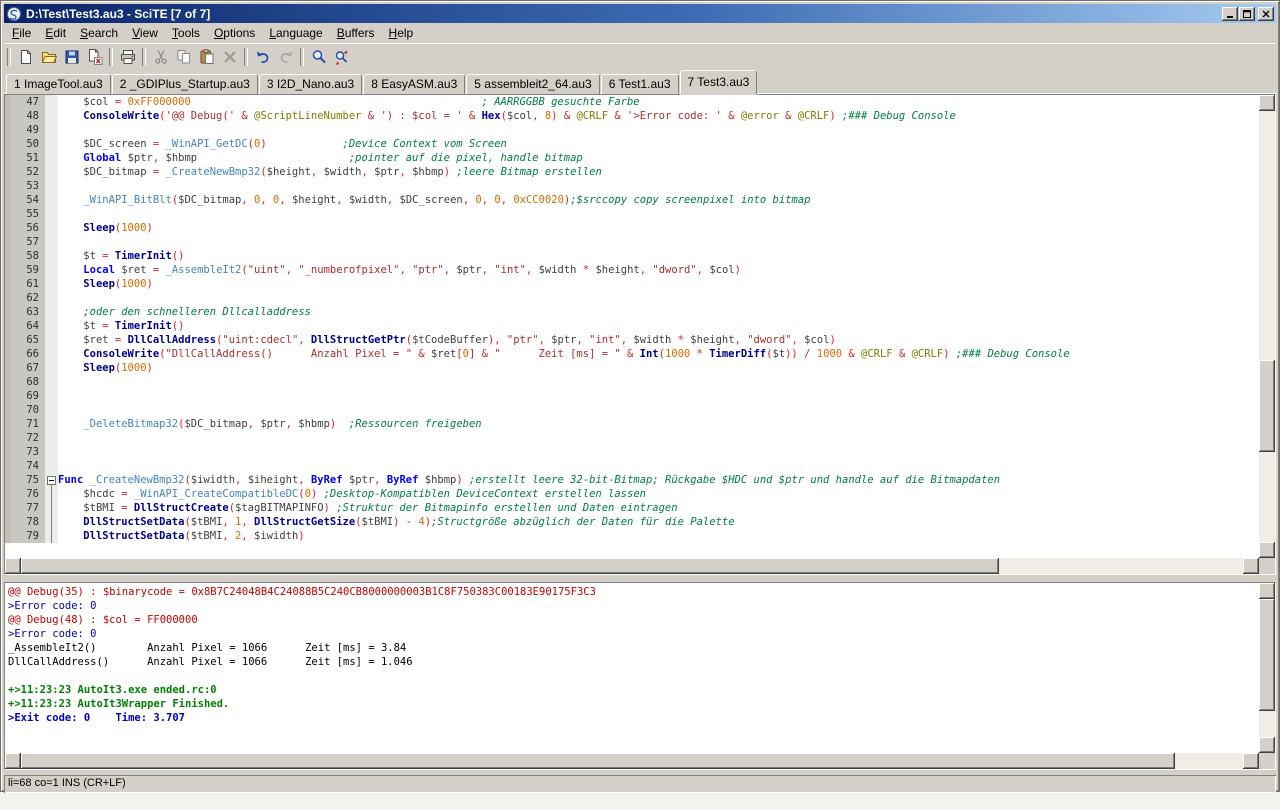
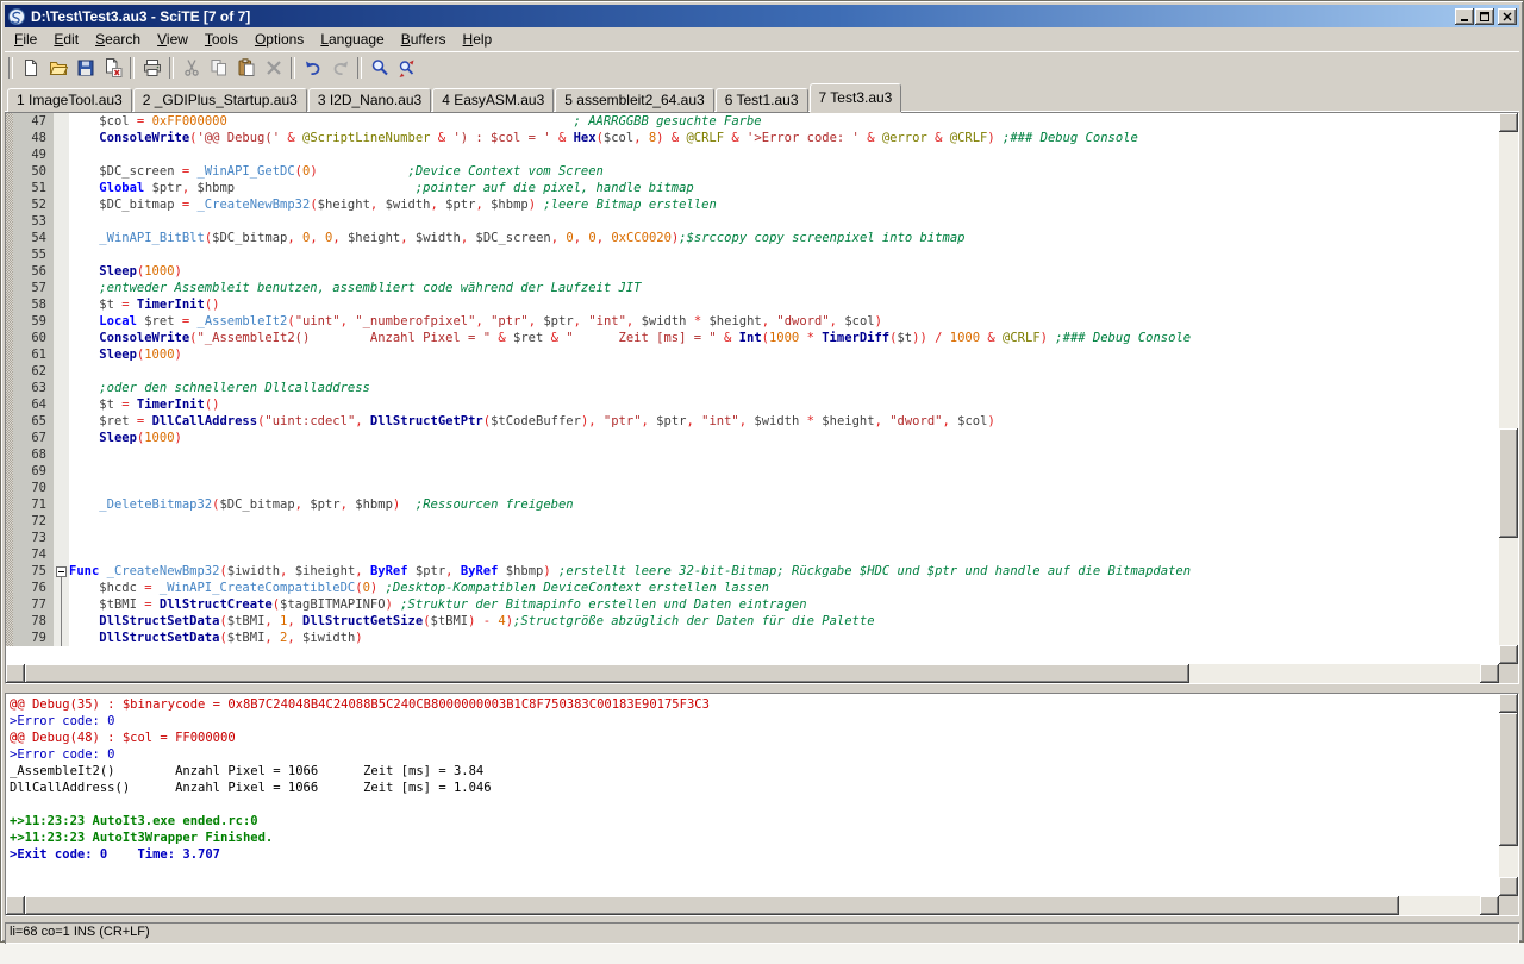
  D:\Test\Test3.au3 - SciTE [7 of 7]
  File
  Edit
  Search
  View
  Tools
  Options
  Language
  Buffers
  Help
  1 ImageTool.au3
  2 _GDIPlus_Startup.au3
  3 I2D_Nano.au3
- 8 EasyASM.au3
+ 4 EasyASM.au3
  5 assembleit2_64.au3
  6 Test1.au3
  7 Test3.au3
  47
  $col = 0xFF000000 ; AARRGGBB gesuchte Farbe
  48
  ConsoleWrite('@@ Debug(' & @ScriptLineNumber & ') : $col = ' & Hex($col, 8) & @CRLF & '>Error code: ' & @error & @CRLF) ;### Debug Console
  49
  50
  $DC_screen = _WinAPI_GetDC(0) ;Device Context vom Screen
  51
  Global $ptr, $hbmp ;pointer auf die pixel, handle bitmap
  52
  $DC_bitmap = _CreateNewBmp32($height, $width, $ptr, $hbmp) ;leere Bitmap erstellen
  53
  54
  _WinAPI_BitBlt($DC_bitmap, 0, 0, $height, $width, $DC_screen, 0, 0, 0xCC0020);$srccopy copy screenpixel into bitmap
  55
  56
  Sleep(1000)
  57
+ ;entweder Assembleit benutzen, assembliert code während der Laufzeit JIT
  58
  $t = TimerInit()
  59
  Local $ret = _AssembleIt2("uint", "_numberofpixel", "ptr", $ptr, "int", $width * $height, "dword", $col)
+ 60
+ ConsoleWrite("_AssembleIt2() Anzahl Pixel = " & $ret & " Zeit [ms] = " & Int(1000 * TimerDiff($t)) / 1000 & @CRLF) ;### Debug Console
  61
  Sleep(1000)
  62
  63
  ;oder den schnelleren Dllcalladdress
  64
  $t = TimerInit()
  65
  $ret = DllCallAddress("uint:cdecl", DllStructGetPtr($tCodeBuffer), "ptr", $ptr, "int", $width * $height, "dword", $col)
- 66
- ConsoleWrite("DllCallAddress() Anzahl Pixel = " & $ret[0] & " Zeit [ms] = " & Int(1000 * TimerDiff($t)) / 1000 & @CRLF & @CRLF) ;### Debug Console
  67
  Sleep(1000)
  68
  69
  70
  71
  _DeleteBitmap32($DC_bitmap, $ptr, $hbmp) ;Ressourcen freigeben
  72
  73
  74
  75
  Func _CreateNewBmp32($iwidth, $iheight, ByRef $ptr, ByRef $hbmp) ;erstellt leere 32-bit-Bitmap; Rückgabe $HDC und $ptr und handle auf die Bitmapdaten
  76
  $hcdc = _WinAPI_CreateCompatibleDC(0) ;Desktop-Kompatiblen DeviceContext erstellen lassen
  77
  $tBMI = DllStructCreate($tagBITMAPINFO) ;Struktur der Bitmapinfo erstellen und Daten eintragen
  78
  DllStructSetData($tBMI, 1, DllStructGetSize($tBMI) - 4);Structgröße abzüglich der Daten für die Palette
  79
  DllStructSetData($tBMI, 2, $iwidth)
  @@ Debug(35) : $binarycode = 0x8B7C24048B4C24088B5C240CB8000000003B1C8F750383C00183E90175F3C3
  >Error code: 0
  @@ Debug(48) : $col = FF000000
  >Error code: 0
  _AssembleIt2() Anzahl Pixel = 1066 Zeit [ms] = 3.84
  DllCallAddress() Anzahl Pixel = 1066 Zeit [ms] = 1.046
  +>11:23:23 AutoIt3.exe ended.rc:0
  +>11:23:23 AutoIt3Wrapper Finished.
  >Exit code: 0 Time: 3.707
  li=68 co=1 INS (CR+LF)
